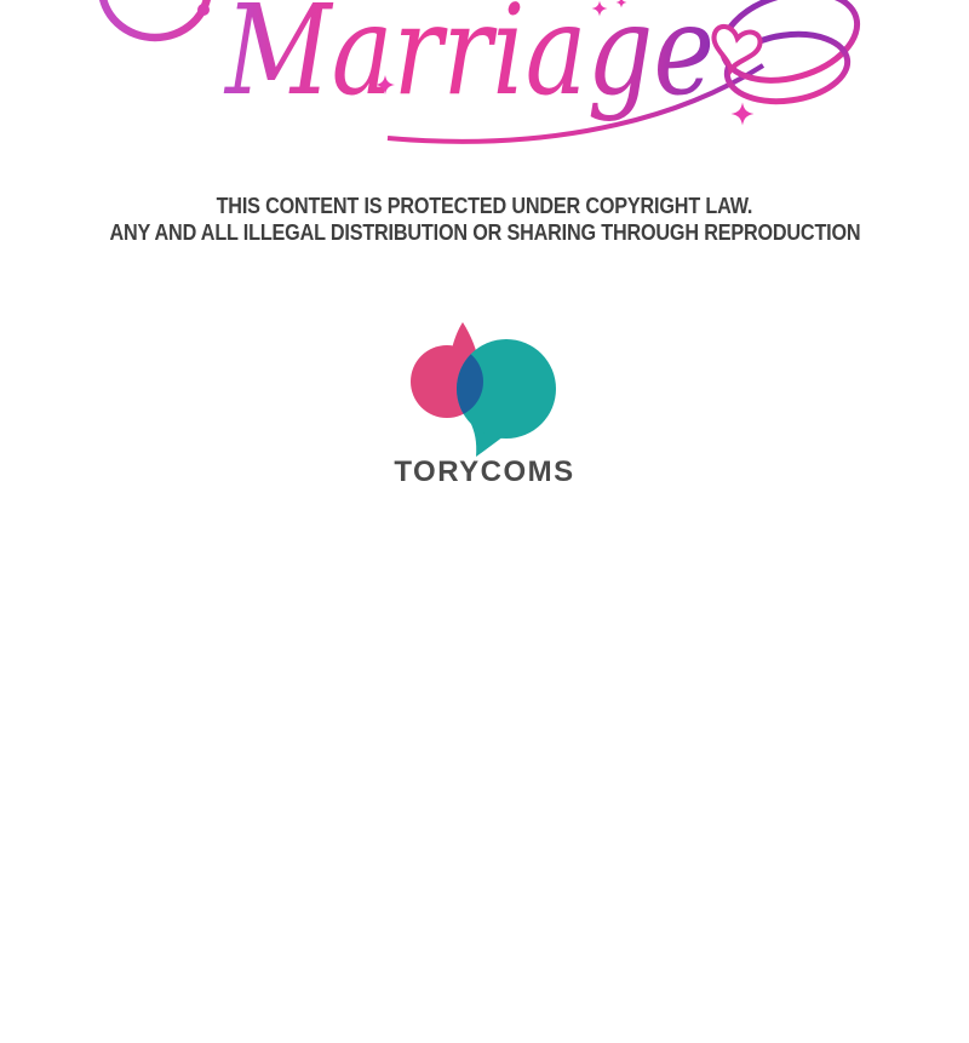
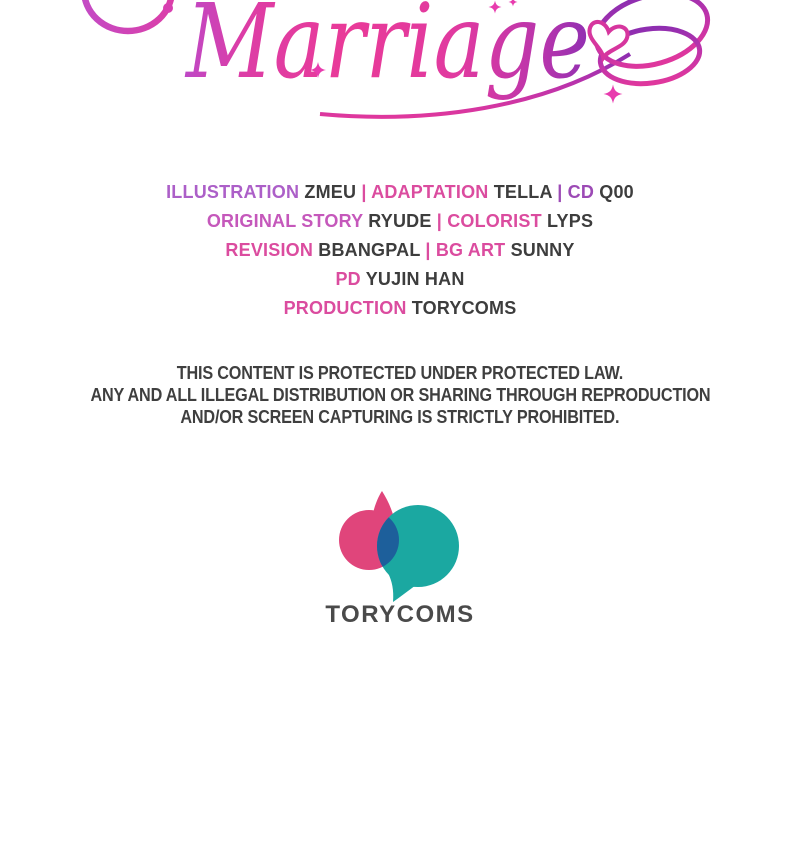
  Marriage
+ ILLUSTRATION ZMEU | ADAPTATION TELLA | CD Q00
+ ORIGINAL STORY RYUDE | COLORIST LYPS
+ REVISION BBANGPAL | BG ART SUNNY
+ PD YUJIN HAN
+ PRODUCTION TORYCOMS
- THIS CONTENT IS PROTECTED UNDER COPYRIGHT LAW.
+ THIS CONTENT IS PROTECTED UNDER PROTECTED LAW.
  ANY AND ALL ILLEGAL DISTRIBUTION OR SHARING THROUGH REPRODUCTION
+ AND/OR SCREEN CAPTURING IS STRICTLY PROHIBITED.
  TORYCOMS
